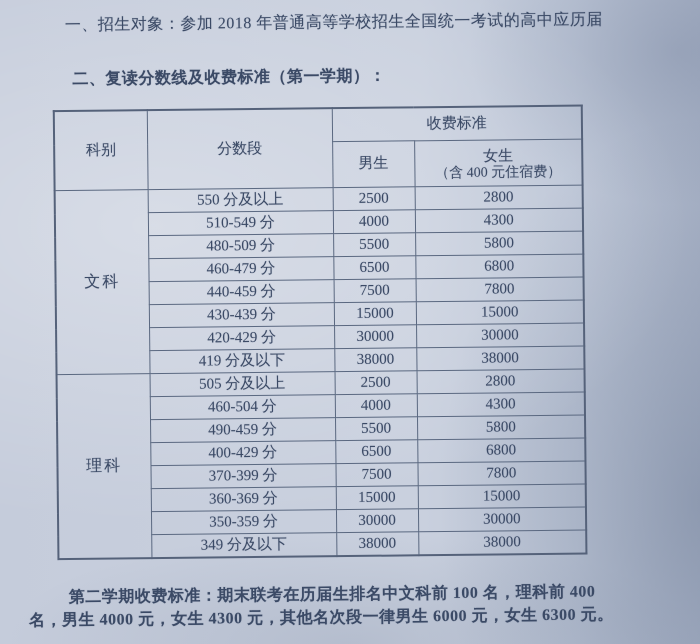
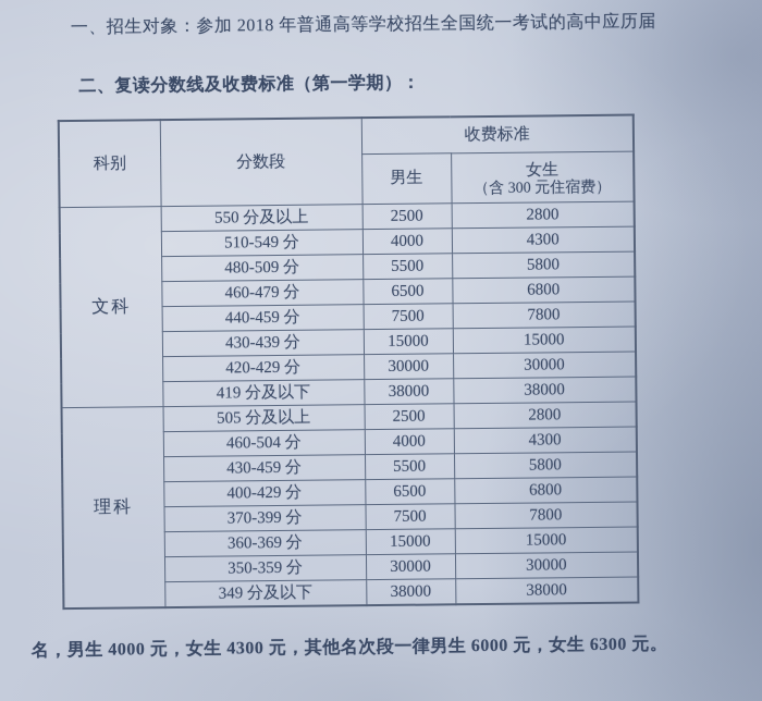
  一、招生对象：参加 2018 年普通高等学校招生全国统一考试的高中应历届
  二、复读分数线及收费标准（第一学期）：
  科别	分数段	收费标准
- 男生	女生 （含 400 元住宿费）
+ 男生	女生 （含 300 元住宿费）
  文科	550 分及以上	2500	2800
  510-549 分	4000	4300
  480-509 分	5500	5800
  460-479 分	6500	6800
  440-459 分	7500	7800
  430-439 分	15000	15000
  420-429 分	30000	30000
  419 分及以下	38000	38000
  理科	505 分及以上	2500	2800
  460-504 分	4000	4300
- 490-459 分	5500	5800
+ 430-459 分	5500	5800
  400-429 分	6500	6800
  370-399 分	7500	7800
  360-369 分	15000	15000
  350-359 分	30000	30000
  349 分及以下	38000	38000
- 第二学期收费标准：期末联考在历届生排名中文科前 100 名，理科前 400
  名，男生 4000 元，女生 4300 元，其他名次段一律男生 6000 元，女生 6300 元。
